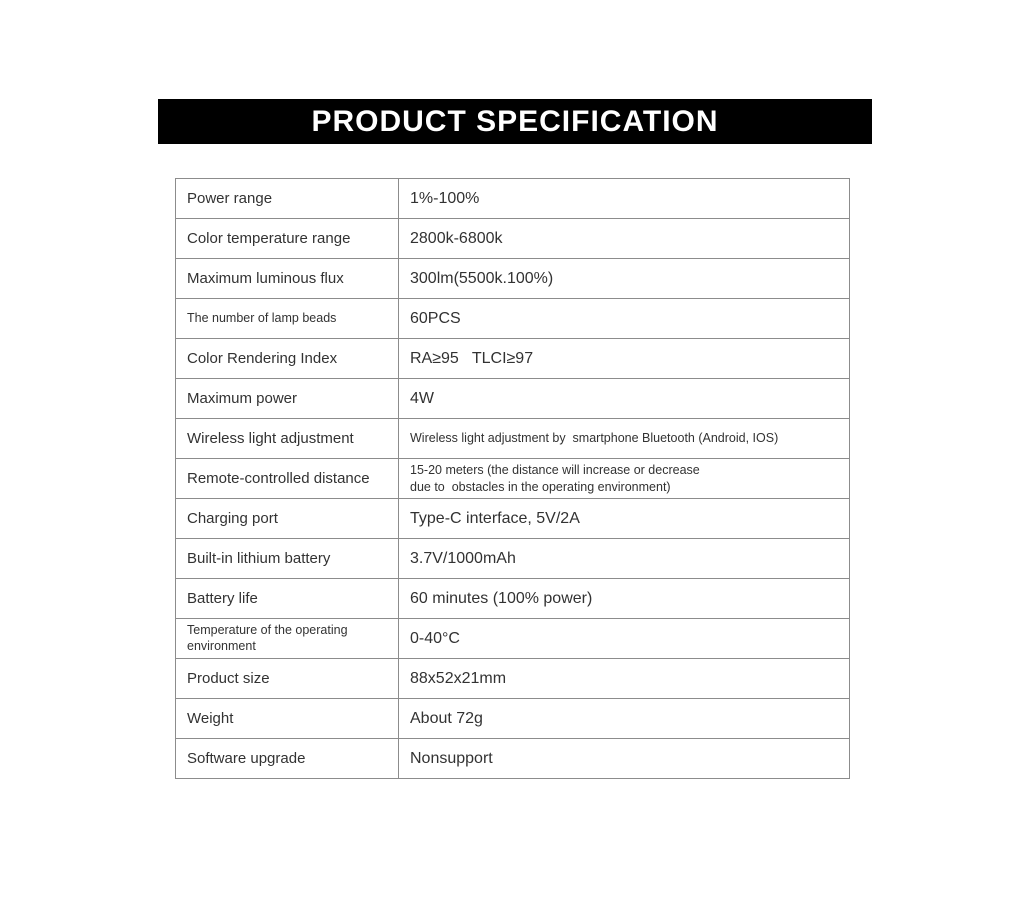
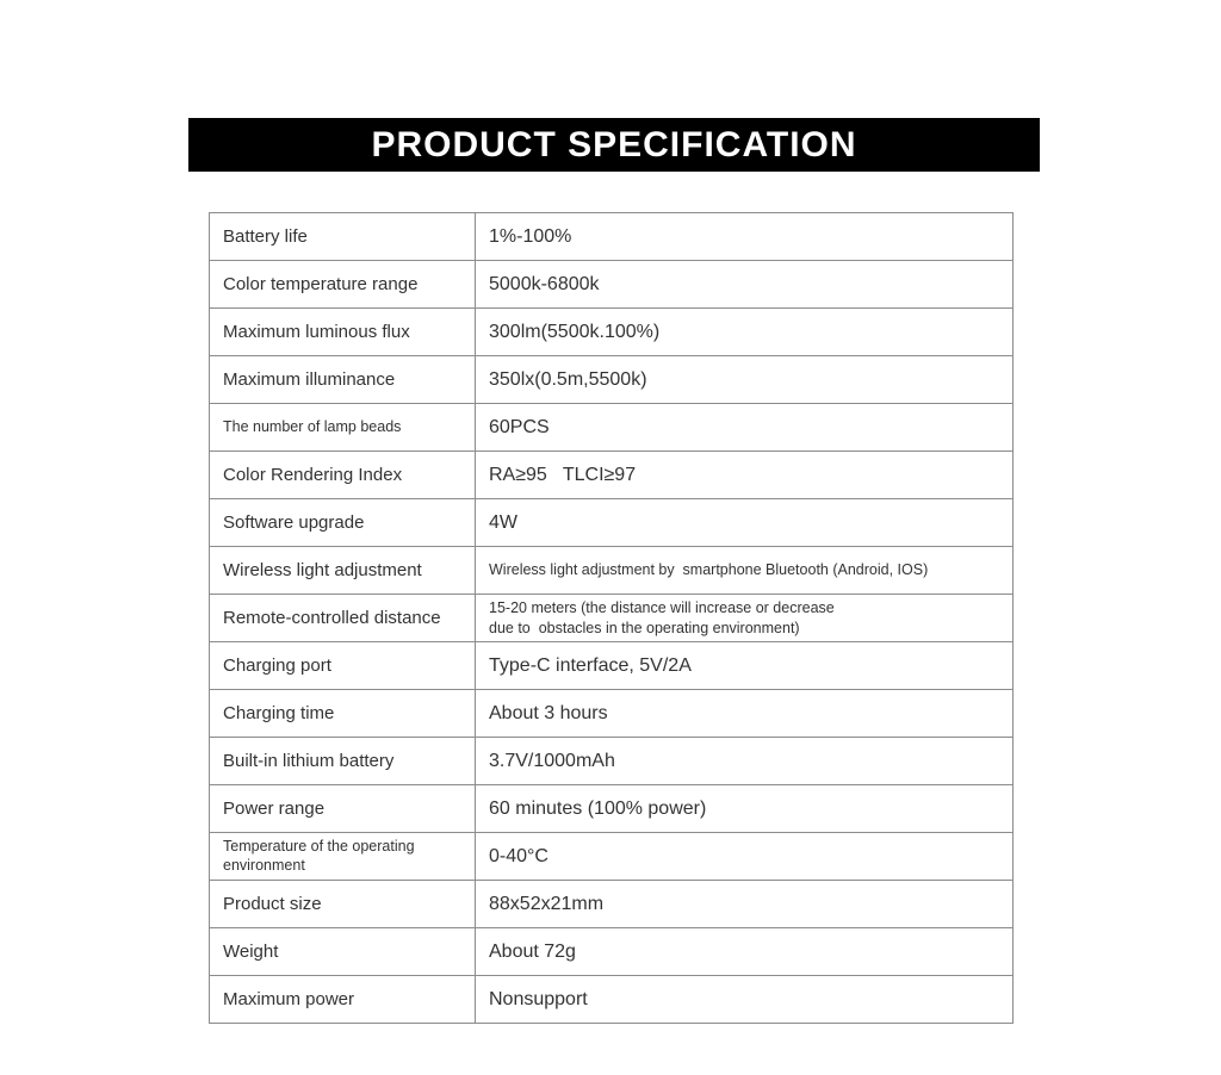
  PRODUCT SPECIFICATION
- Power range	1%-100%
+ Battery life	1%-100%
- Color temperature range	2800k-6800k
+ Color temperature range	5000k-6800k
  Maximum luminous flux	300lm(5500k.100%)
+ Maximum illuminance	350lx(0.5m,5500k)
  The number of lamp beads	60PCS
  Color Rendering Index	RA≥95 TLCI≥97
- Maximum power	4W
+ Software upgrade	4W
  Wireless light adjustment	Wireless light adjustment by smartphone Bluetooth (Android, IOS)
  Remote-controlled distance	15-20 meters (the distance will increase or decrease due to obstacles in the operating environment)
  Charging port	Type-C interface, 5V/2A
+ Charging time	About 3 hours
  Built-in lithium battery	3.7V/1000mAh
- Battery life	60 minutes (100% power)
+ Power range	60 minutes (100% power)
  Temperature of the operating environment	0-40°C
  Product size	88x52x21mm
  Weight	About 72g
- Software upgrade	Nonsupport
+ Maximum power	Nonsupport
